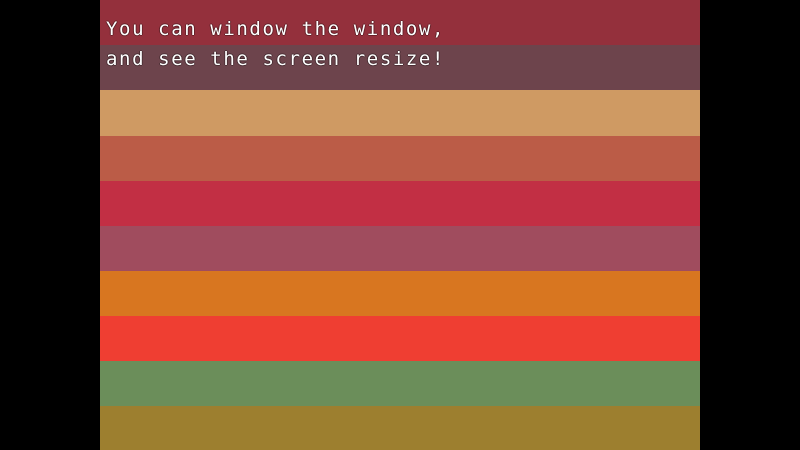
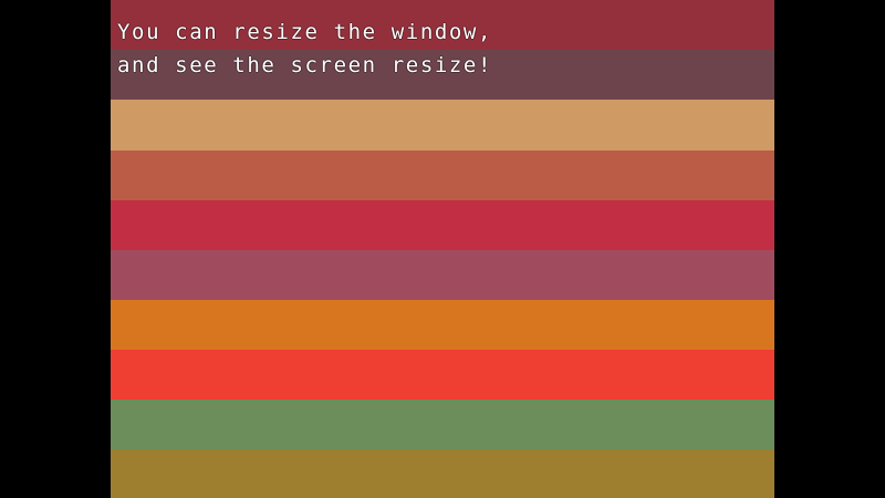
- You can window the window,
+ You can resize the window,
  and see the screen resize!
